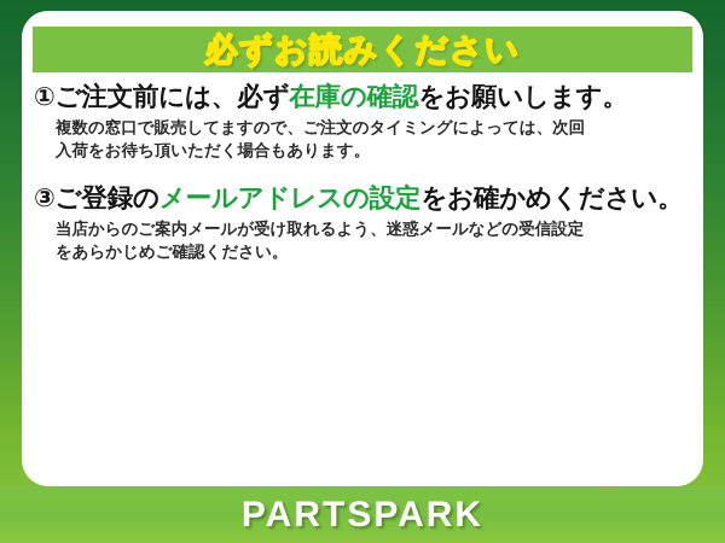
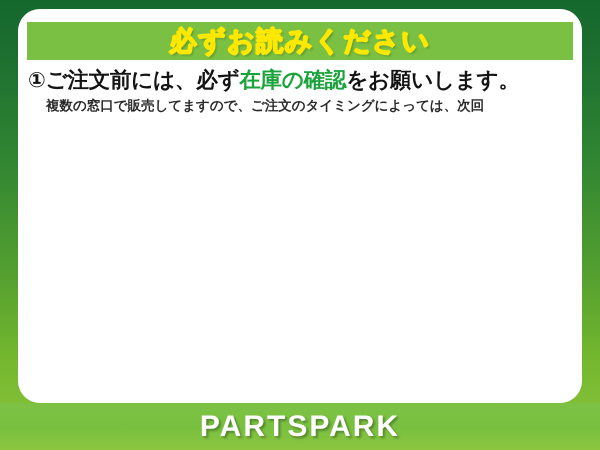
  必ずお読みください
  ①ご注文前には、必ず在庫の確認をお願いします。
  複数の窓口で販売してますので、ご注文のタイミングによっては、次回
- 入荷をお待ち頂いただく場合もあります。
- ③ご登録のメールアドレスの設定をお確かめください。
- 当店からのご案内メールが受け取れるよう、迷惑メールなどの受信設定
- をあらかじめご確認ください。
  PARTSPARK
